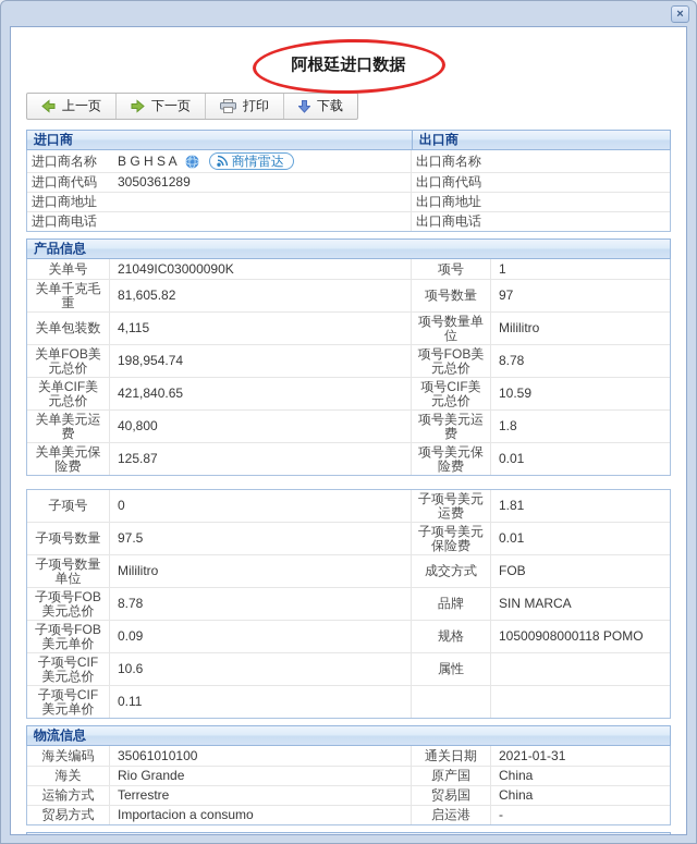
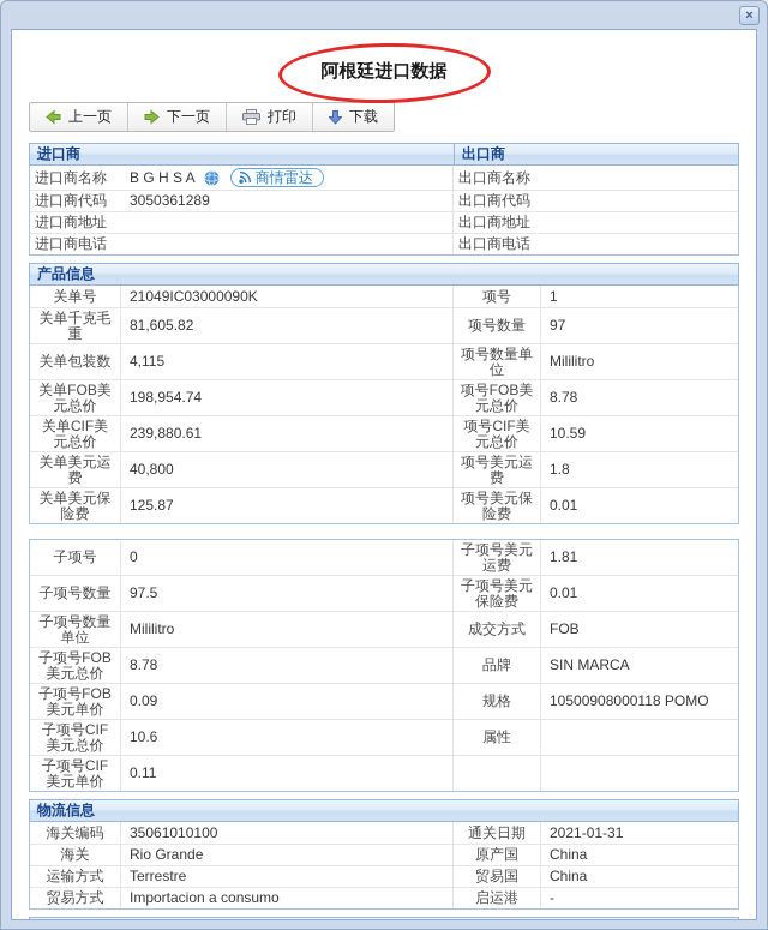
  ×
  阿根廷进口数据
  上一页
  下一页
  打印
  下载
  进口商
  出口商
  进口商名称
  B G H S A
  商情雷达
  出口商名称
  进口商代码
  3050361289
  出口商代码
  进口商地址
  出口商地址
  进口商电话
  出口商电话
  产品信息
  关单号
  21049IC03000090K
  项号
  1
  关单千克毛重
  81,605.82
  项号数量
  97
  关单包装数
  4,115
  项号数量单位
  Mililitro
  关单FOB美元总价
  198,954.74
  项号FOB美元总价
  8.78
  关单CIF美元总价
- 421,840.65
+ 239,880.61
  项号CIF美元总价
  10.59
  关单美元运费
  40,800
  项号美元运费
  1.8
  关单美元保险费
  125.87
  项号美元保险费
  0.01
  子项号
  0
  子项号美元运费
  1.81
  子项号数量
  97.5
  子项号美元保险费
  0.01
  子项号数量单位
  Mililitro
  成交方式
  FOB
  子项号FOB美元总价
  8.78
  品牌
  SIN MARCA
  子项号FOB美元单价
  0.09
  规格
  10500908000118 POMO
  子项号CIF美元总价
  10.6
  属性
  子项号CIF美元单价
  0.11
  物流信息
  海关编码
  35061010100
  通关日期
  2021-01-31
  海关
  Rio Grande
  原产国
  China
  运输方式
  Terrestre
  贸易国
  China
  贸易方式
  Importacion a consumo
  启运港
  -
